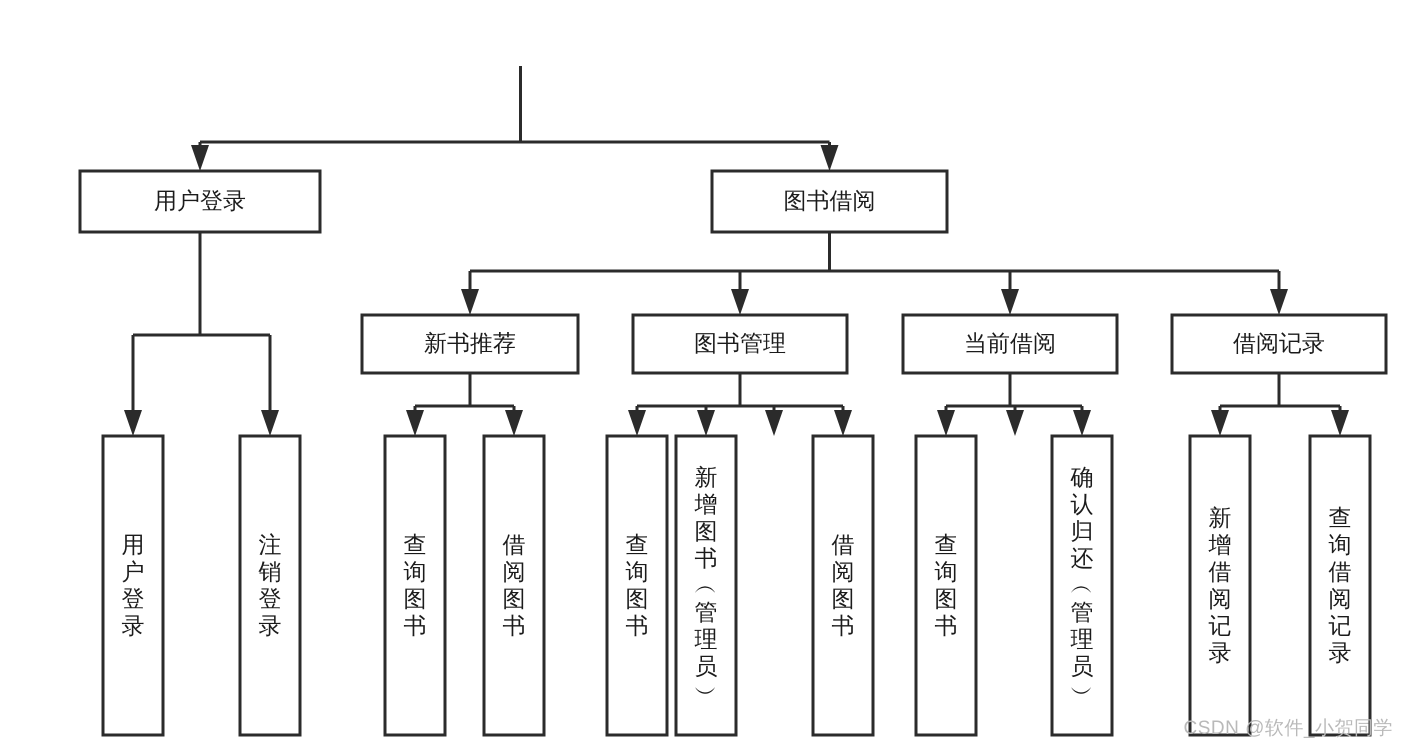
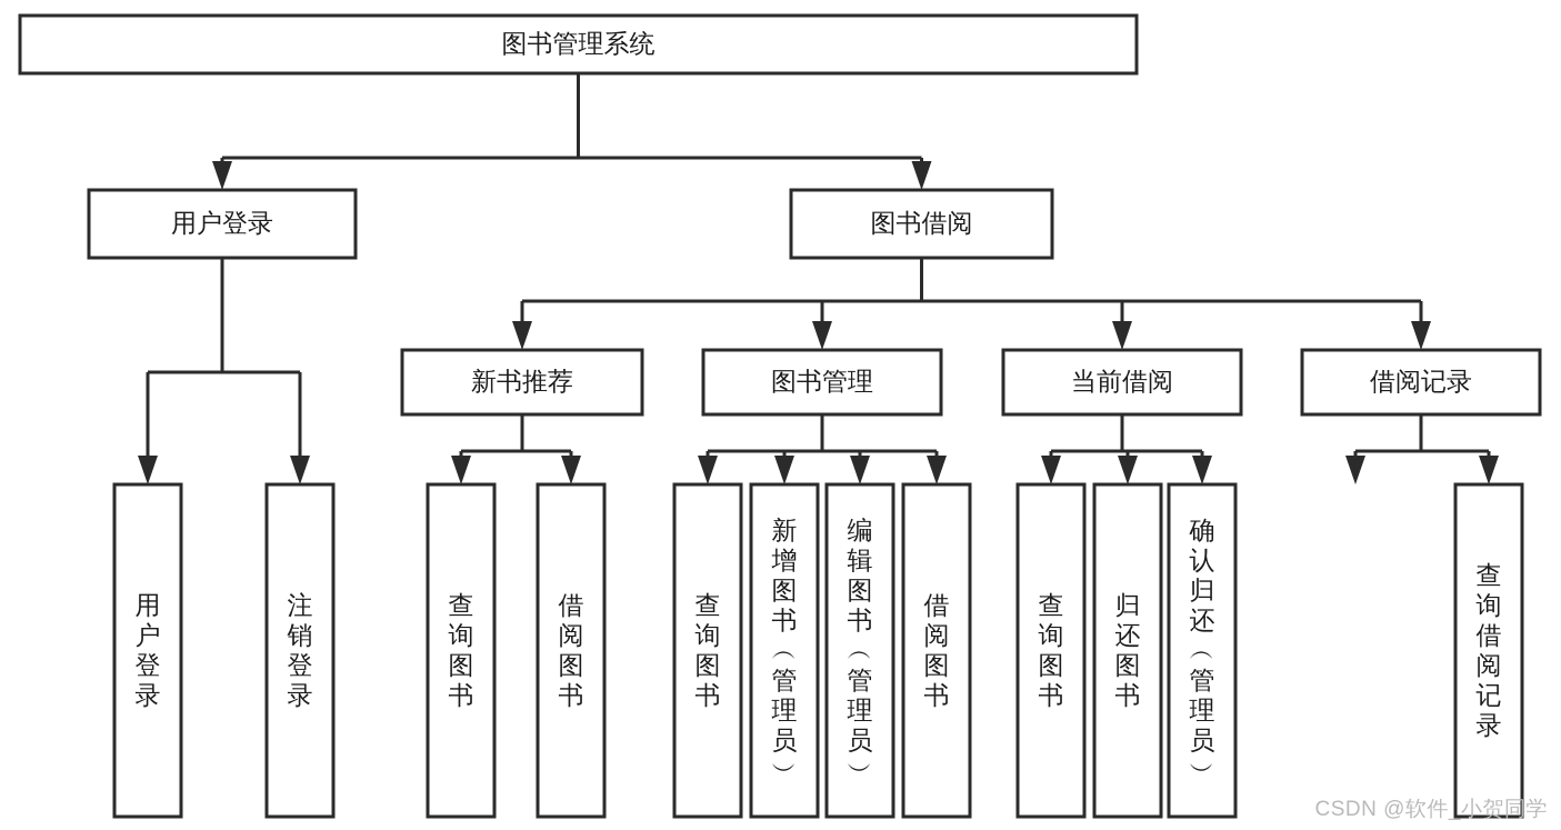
+ 图书管理系统
  用户登录
  图书借阅
  新书推荐
  图书管理
  当前借阅
  借阅记录
  用户登录
  注销登录
  查询图书
  借阅图书
  查询图书
  新增图书 ︵ 管理员 ︶
+ 编辑图书 ︵ 管理员 ︶
  借阅图书
  查询图书
+ 归还图书
  确认归还 ︵ 管理员 ︶
- 新增借阅记录
  查询借阅记录
  CSDN @软件_小贺同学
